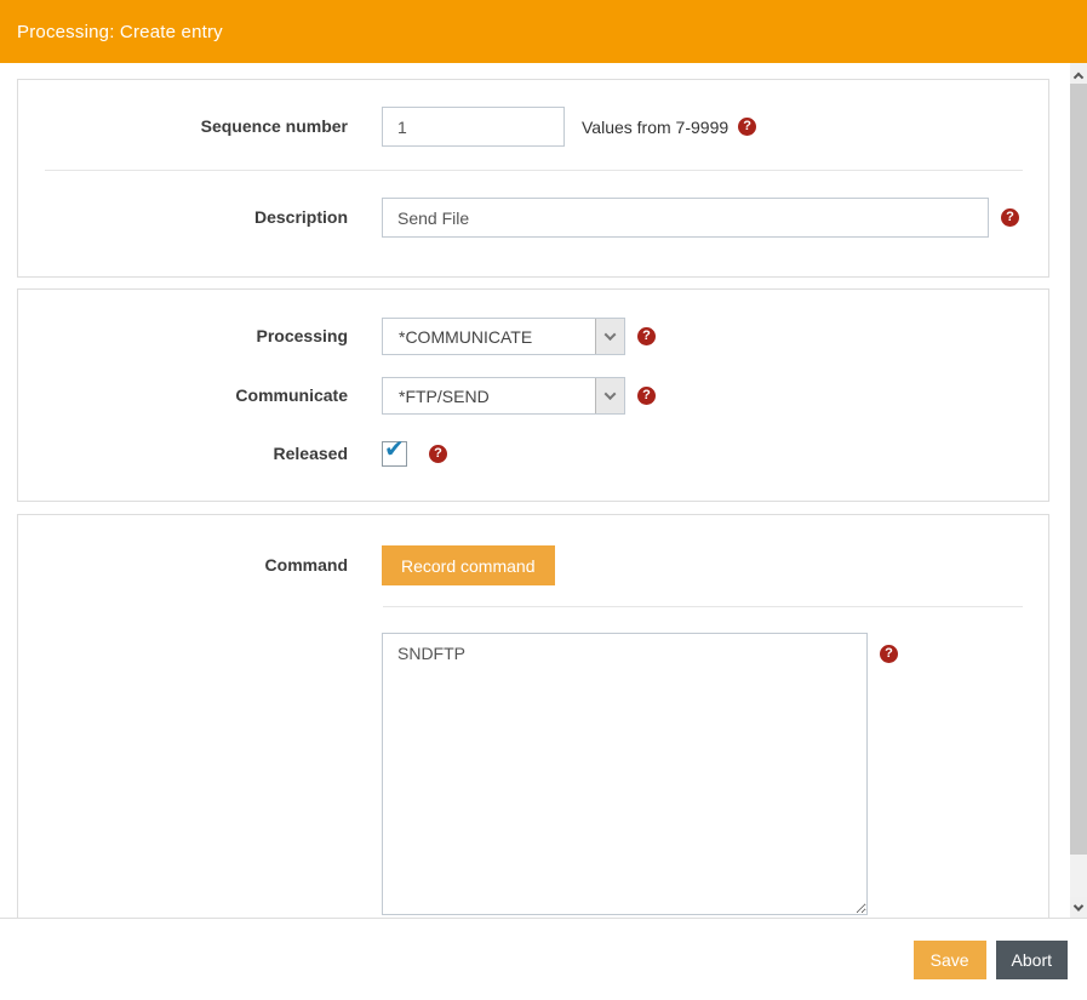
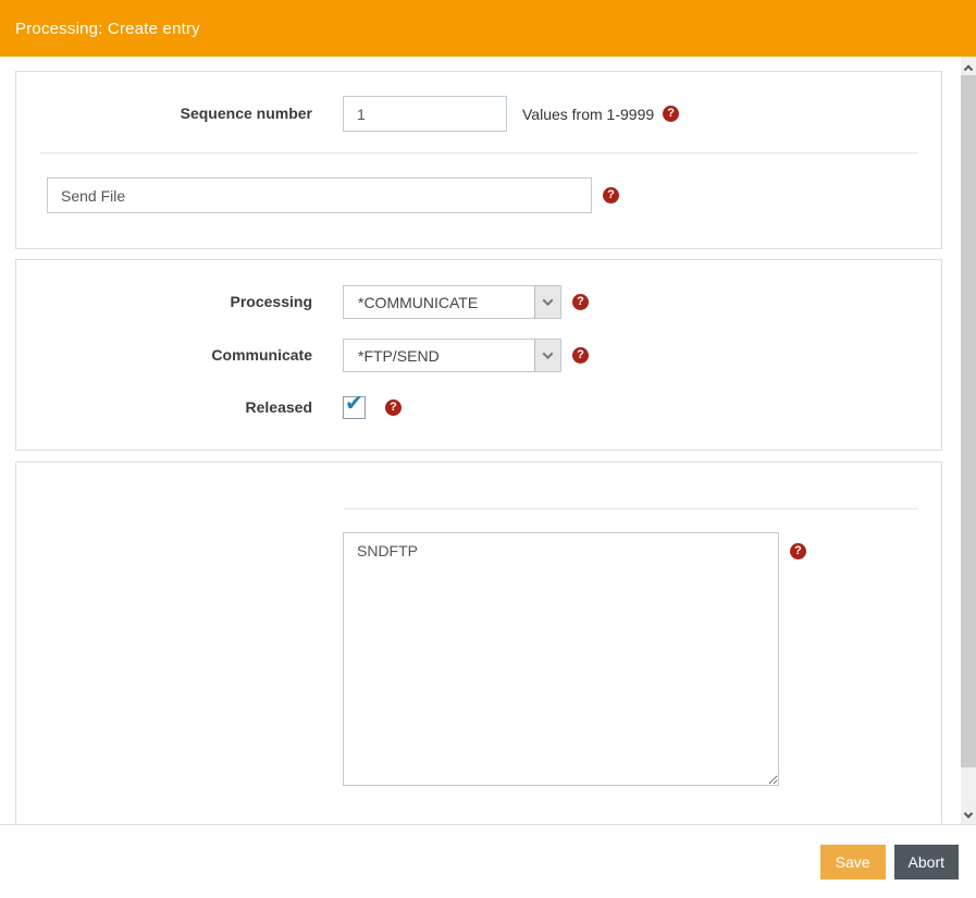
  Processing: Create entry
  Sequence number
  1
- Values from 7-9999
+ Values from 1-9999
  ?
- Description
  Send File
  ?
  Processing
  *COMMUNICATE
  ?
  Communicate
  *FTP/SEND
  ?
  Released
  ✔
  ?
- Command
- Record command
  SNDFTP
  ?
  Save
  Abort
